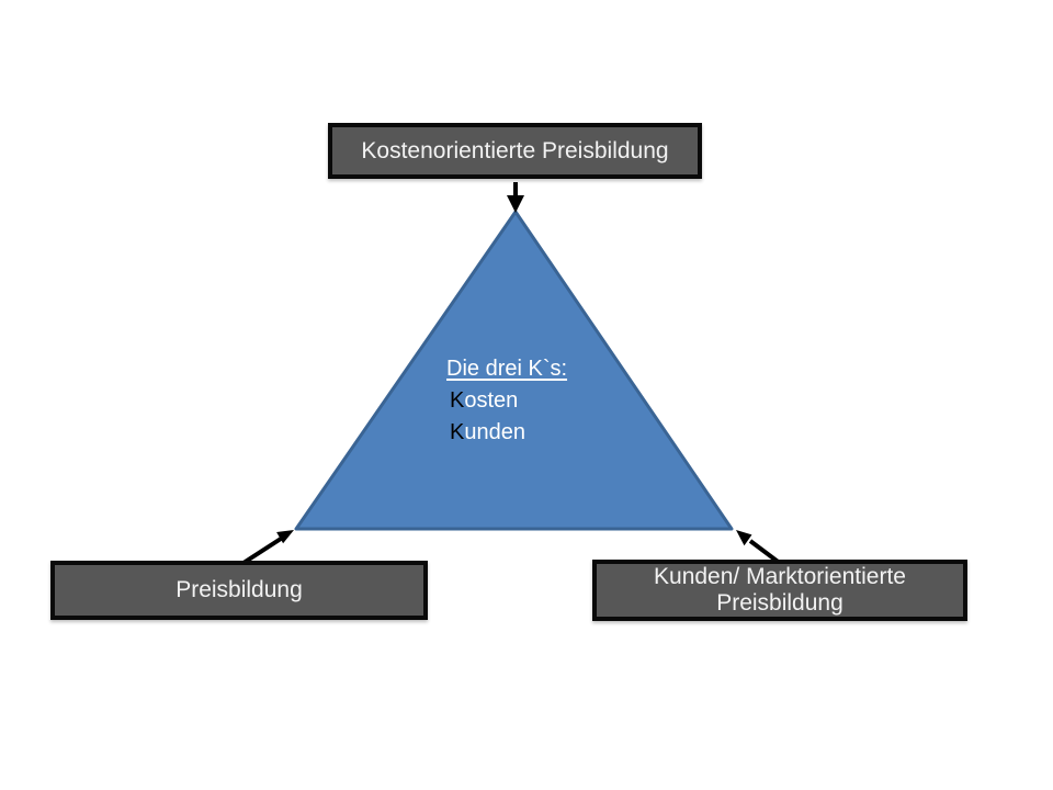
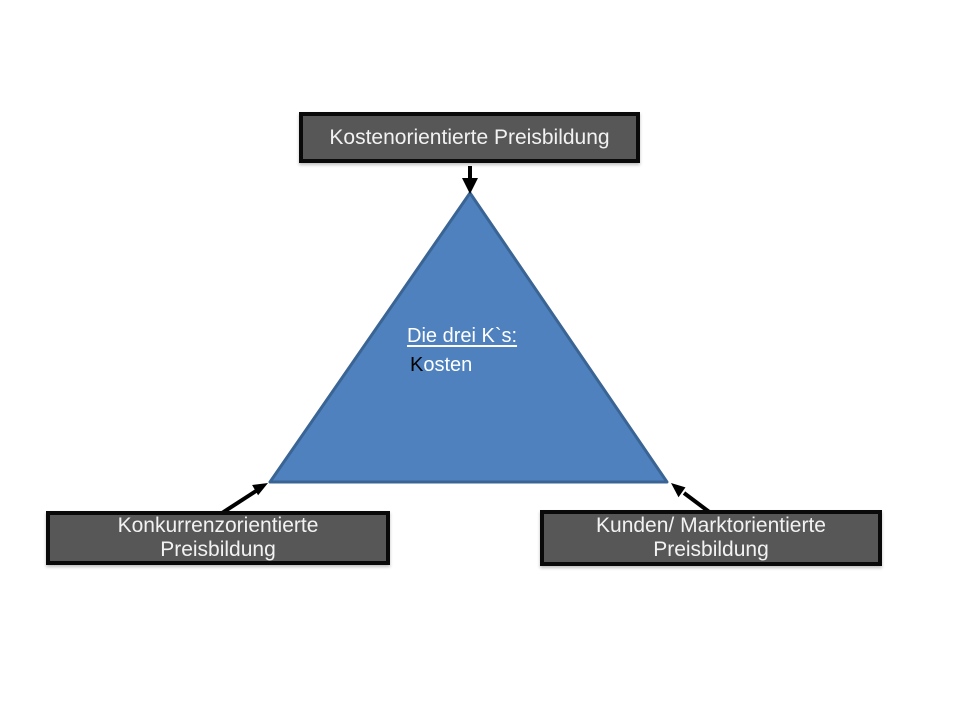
  Kostenorientierte Preisbildung
+ Konkurrenzorientierte
  Preisbildung
  Kunden/ Marktorientierte
  Preisbildung
  Die drei K`s:
  Kosten
- Kunden
